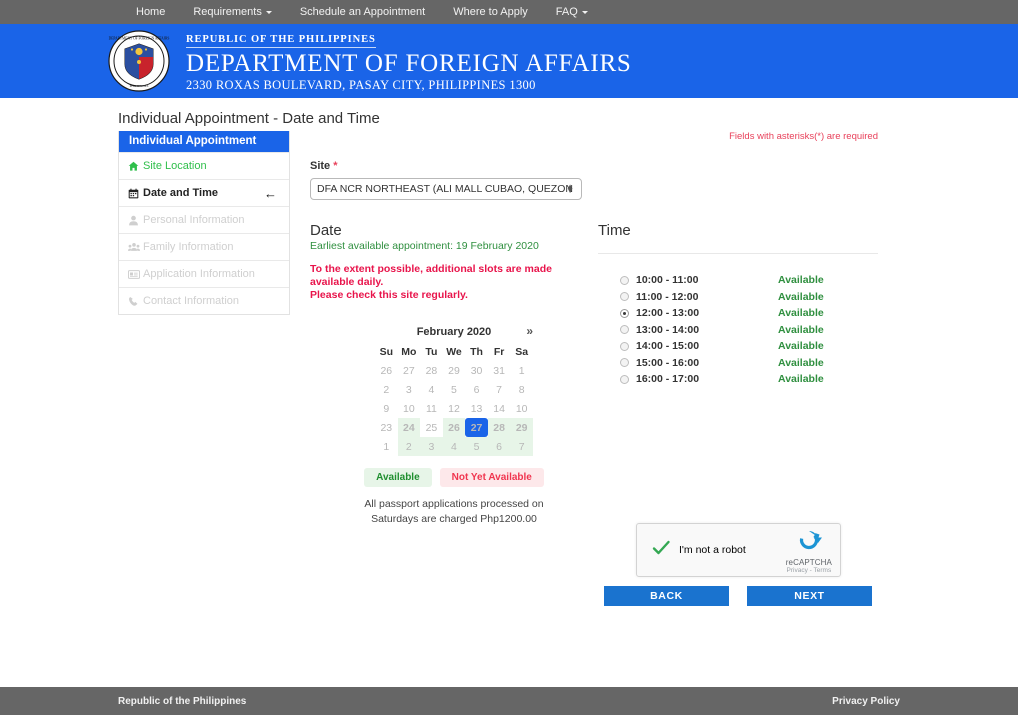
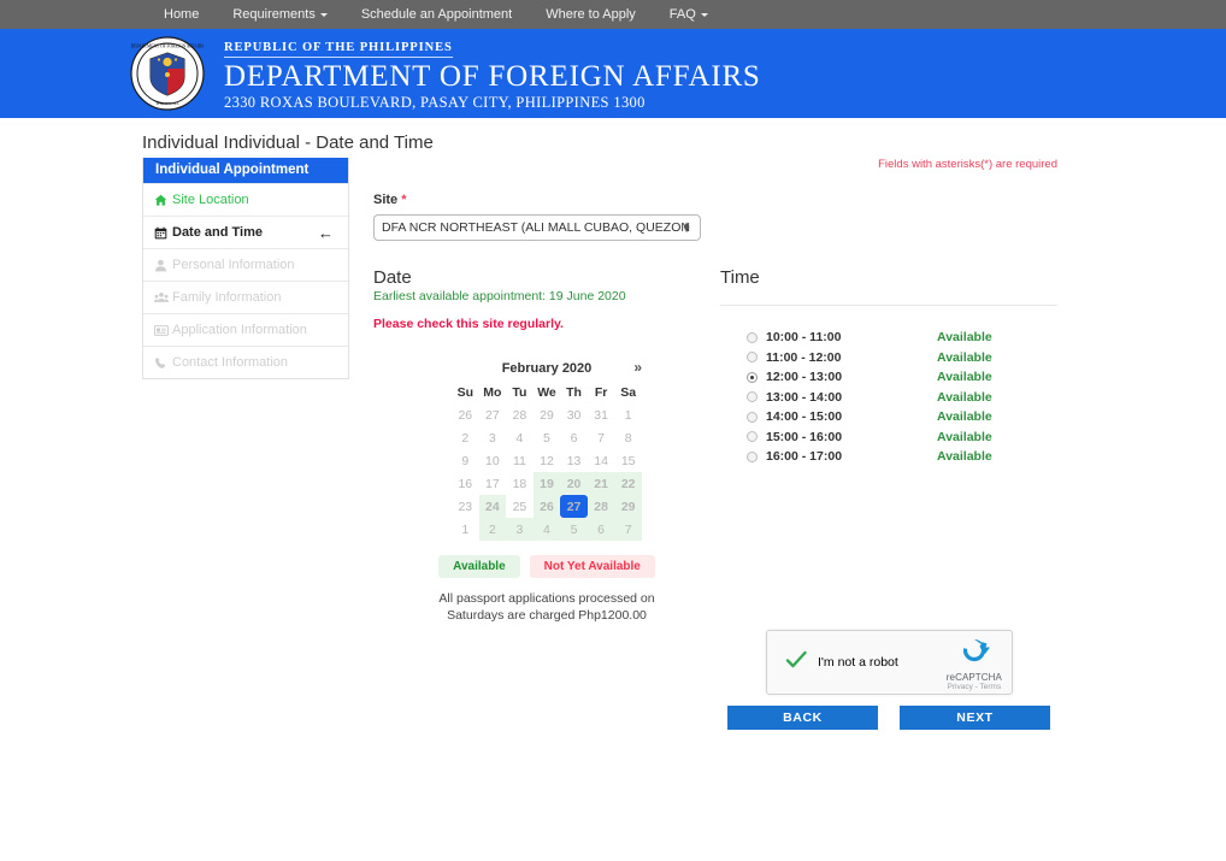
  Home
  Requirements
  Schedule an Appointment
  Where to Apply
  FAQ
  REPUBLIC OF THE PHILIPPINES
  DEPARTMENT OF FOREIGN AFFAIRS
  2330 ROXAS BOULEVARD, PASAY CITY, PHILIPPINES 1300
- Individual Appointment - Date and Time
+ Individual Individual - Date and Time
  Individual Appointment
  Site Location
  Date and Time
  ←
  Personal Information
  Family Information
  Application Information
  Contact Information
  Fields with asterisks(*) are required
  Site *
  DFA NCR NORTHEAST (ALI MALL CUBAO, QUEZON
  ▲
  ▼
  Date
- Earliest available appointment: 19 February 2020
+ Earliest available appointment: 19 June 2020
- To the extent possible, additional slots are made available daily.
  Please check this site regularly.
  February 2020
  »
  Su	Mo	Tu	We	Th	Fr	Sa
  26	27	28	29	30	31	1
  2	3	4	5	6	7	8
- 9	10	11	12	13	14	10
+ 9	10	11	12	13	14	15
+ 16	17	18	19	20	21	22
  23	24	25	26	27	28	29
  1	2	3	4	5	6	7
  Available
  Not Yet Available
  All passport applications processed on
  Saturdays are charged Php1200.00
  Time
  10:00 - 11:00
  Available
  11:00 - 12:00
  Available
  12:00 - 13:00
  Available
  13:00 - 14:00
  Available
  14:00 - 15:00
  Available
  15:00 - 16:00
  Available
  16:00 - 17:00
  Available
  I'm not a robot
  reCAPTCHA
  BACK
  NEXT
- Republic of the Philippines
- Privacy Policy
